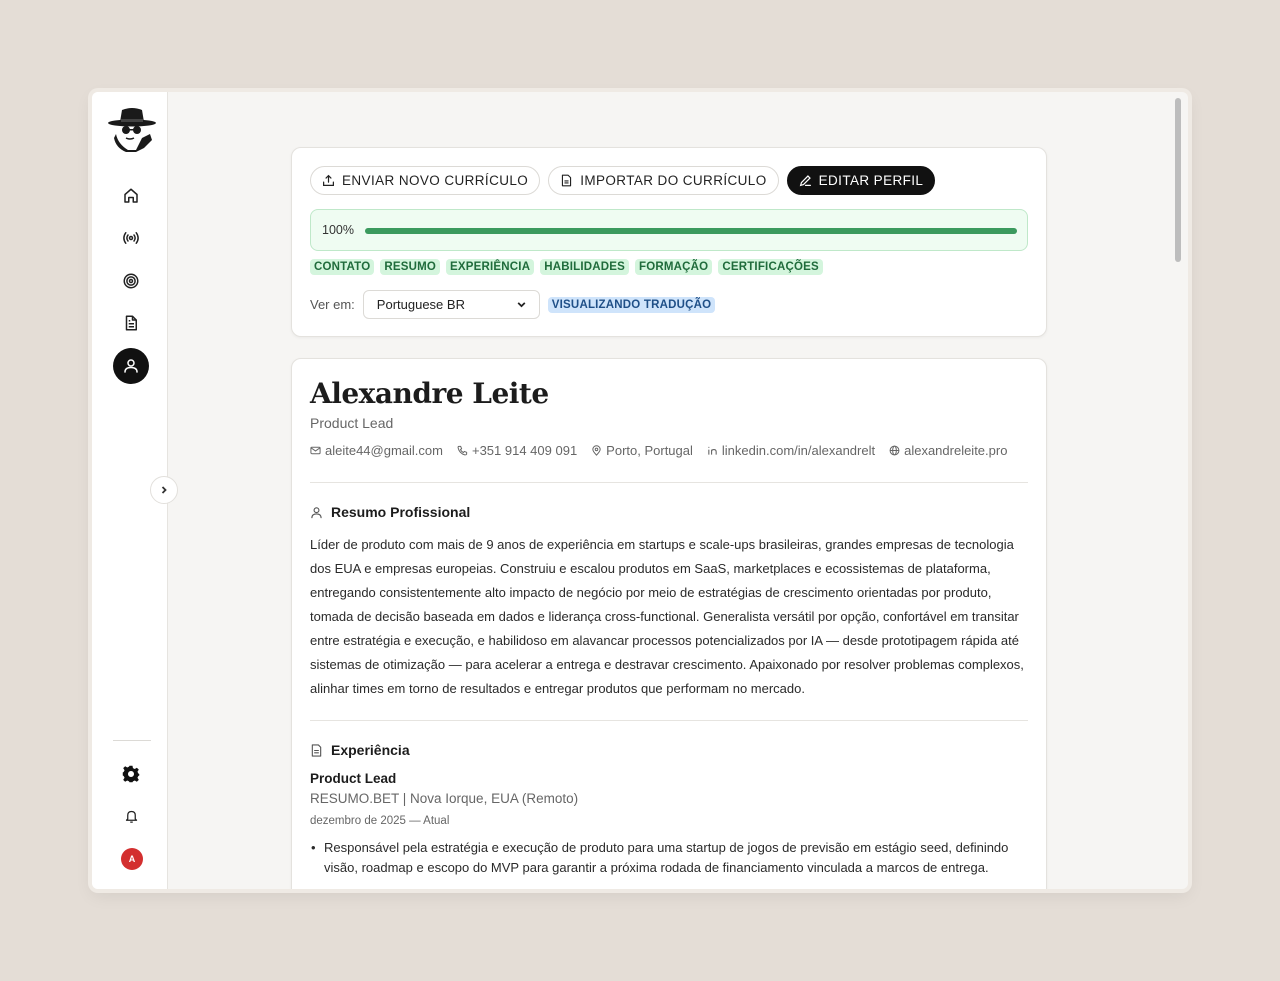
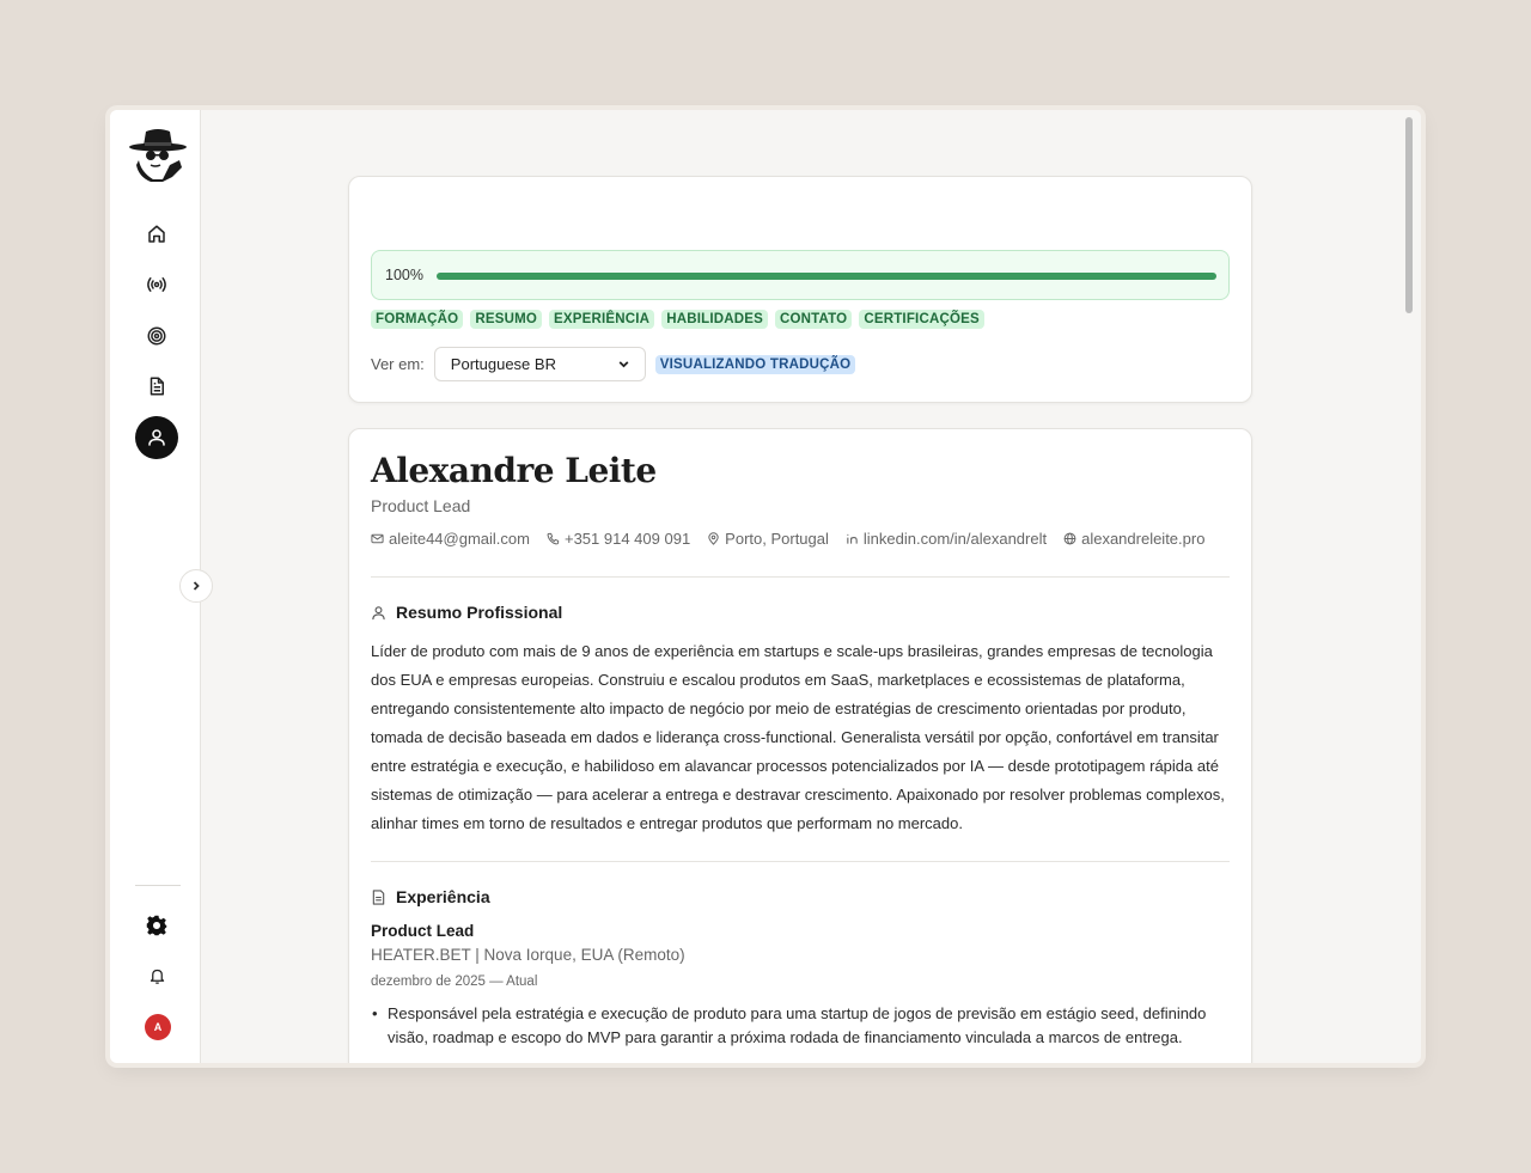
  A
- ENVIAR NOVO CURRÍCULO
- IMPORTAR DO CURRÍCULO
- EDITAR PERFIL
  100%
- CONTATO
+ FORMAÇÃO
  RESUMO
  EXPERIÊNCIA
  HABILIDADES
- FORMAÇÃO
+ CONTATO
  CERTIFICAÇÕES
  Ver em:
  Portuguese BR
  VISUALIZANDO TRADUÇÃO
  Alexandre Leite
  Product Lead
  aleite44@gmail.com
  +351 914 409 091
  Porto, Portugal
  linkedin.com/in/alexandrelt
  alexandreleite.pro
  Resumo Profissional
  Líder de produto com mais de 9 anos de experiência em startups e scale-ups brasileiras, grandes empresas de tecnologia dos EUA e empresas europeias. Construiu e escalou produtos em SaaS, marketplaces e ecossistemas de plataforma, entregando consistentemente alto impacto de negócio por meio de estratégias de crescimento orientadas por produto, tomada de decisão baseada em dados e liderança cross-functional. Generalista versátil por opção, confortável em transitar entre estratégia e execução, e habilidoso em alavancar processos potencializados por IA — desde prototipagem rápida até sistemas de otimização — para acelerar a entrega e destravar crescimento. Apaixonado por resolver problemas complexos, alinhar times em torno de resultados e entregar produtos que performam no mercado.
  Experiência
  Product Lead
- RESUMO.BET | Nova Iorque, EUA (Remoto)
+ HEATER.BET | Nova Iorque, EUA (Remoto)
  dezembro de 2025 — Atual
  Responsável pela estratégia e execução de produto para uma startup de jogos de previsão em estágio seed, definindo visão, roadmap e escopo do MVP para garantir a próxima rodada de financiamento vinculada a marcos de entrega.
